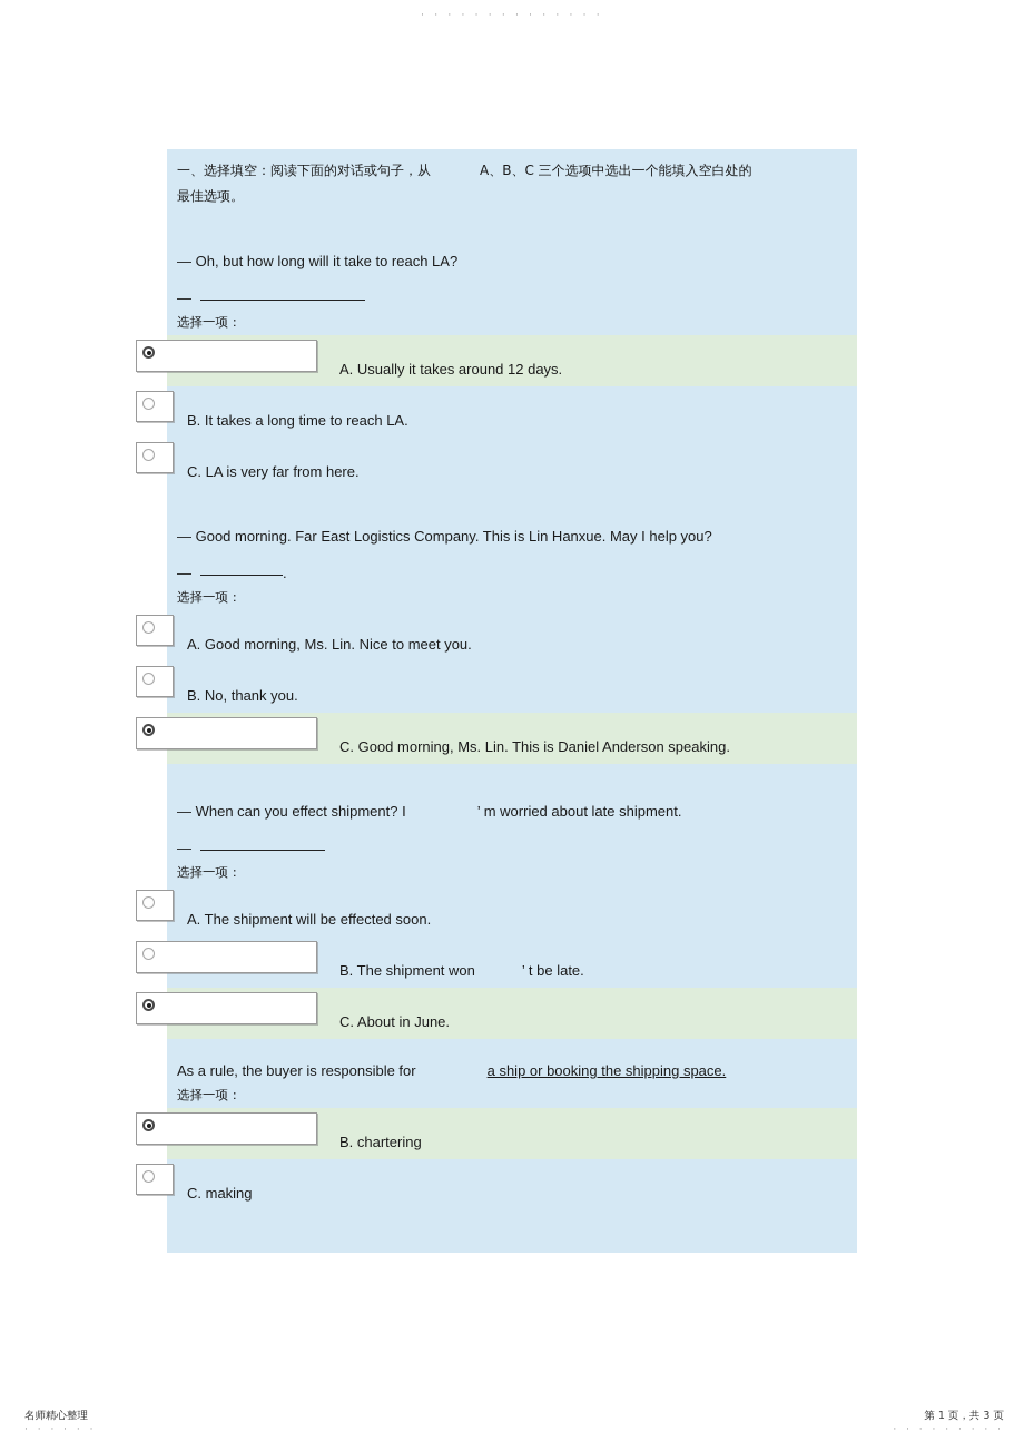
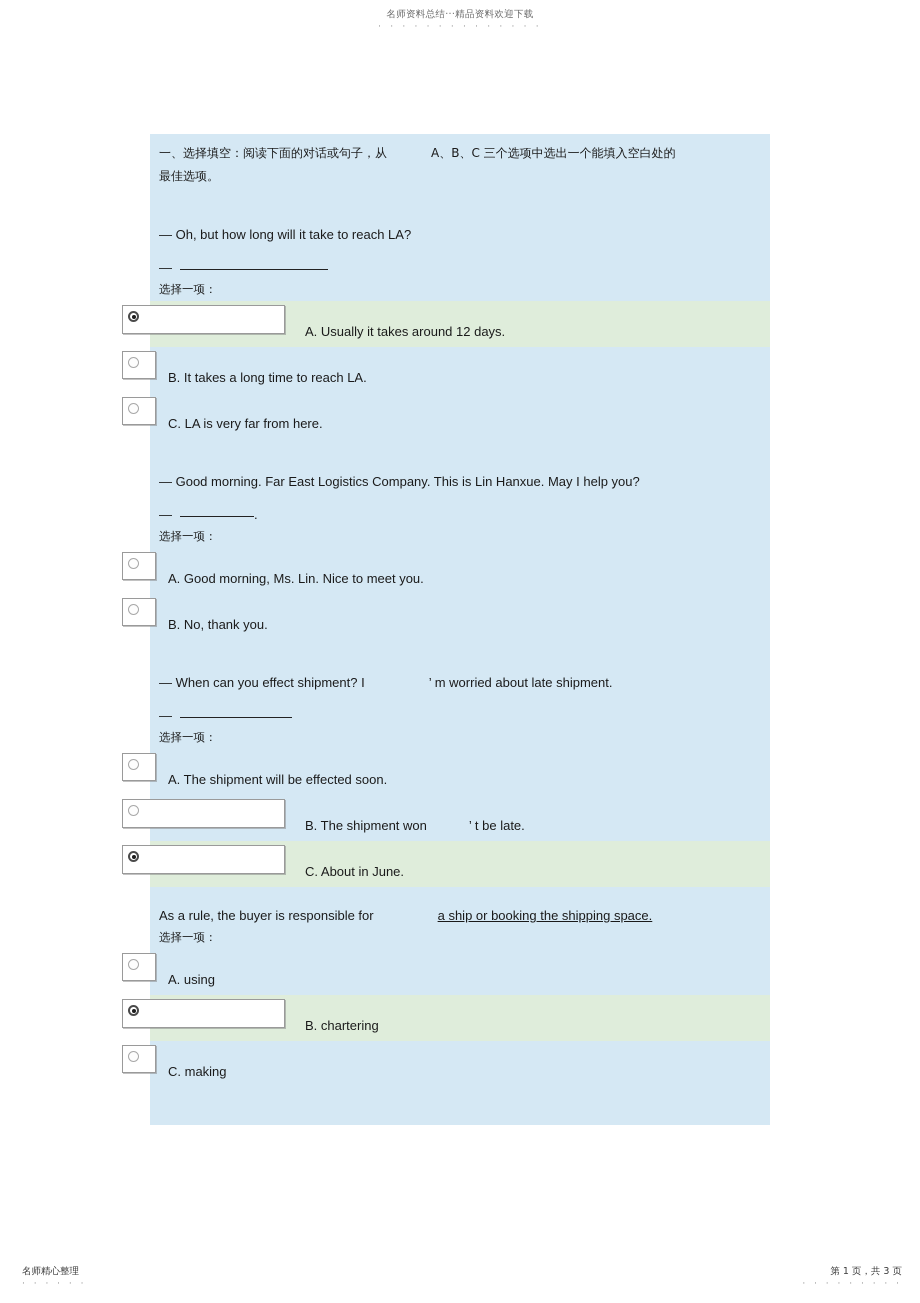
+ 名师资料总结···精品资料欢迎下载
  · · · · · · · · · · · · · ·
  一、选择填空：阅读下面的对话或句子，从 A、B、C 三个选项中选出一个能填入空白处的
  最佳选项。
  — Oh, but how long will it take to reach LA?
  —
  选择一项：
  A. Usually it takes around 12 days.
  B. It takes a long time to reach LA.
  C. LA is very far from here.
  — Good morning. Far East Logistics Company. This is Lin Hanxue. May I help you?
  — .
  选择一项：
  A. Good morning, Ms. Lin. Nice to meet you.
  B. No, thank you.
- C. Good morning, Ms. Lin. This is Daniel Anderson speaking.
  — When can you effect shipment? I ’ m worried about late shipment.
  —
  选择一项：
  A. The shipment will be effected soon.
  B. The shipment won ’ t be late.
  C. About in June.
  As a rule, the buyer is responsible for a ship or booking the shipping space.
  选择一项：
+ A. using
  B. chartering
  C. making
  名师精心整理
  · · · · · ·
  第 1 页，共 3 页
  · · · · · · · · ·
